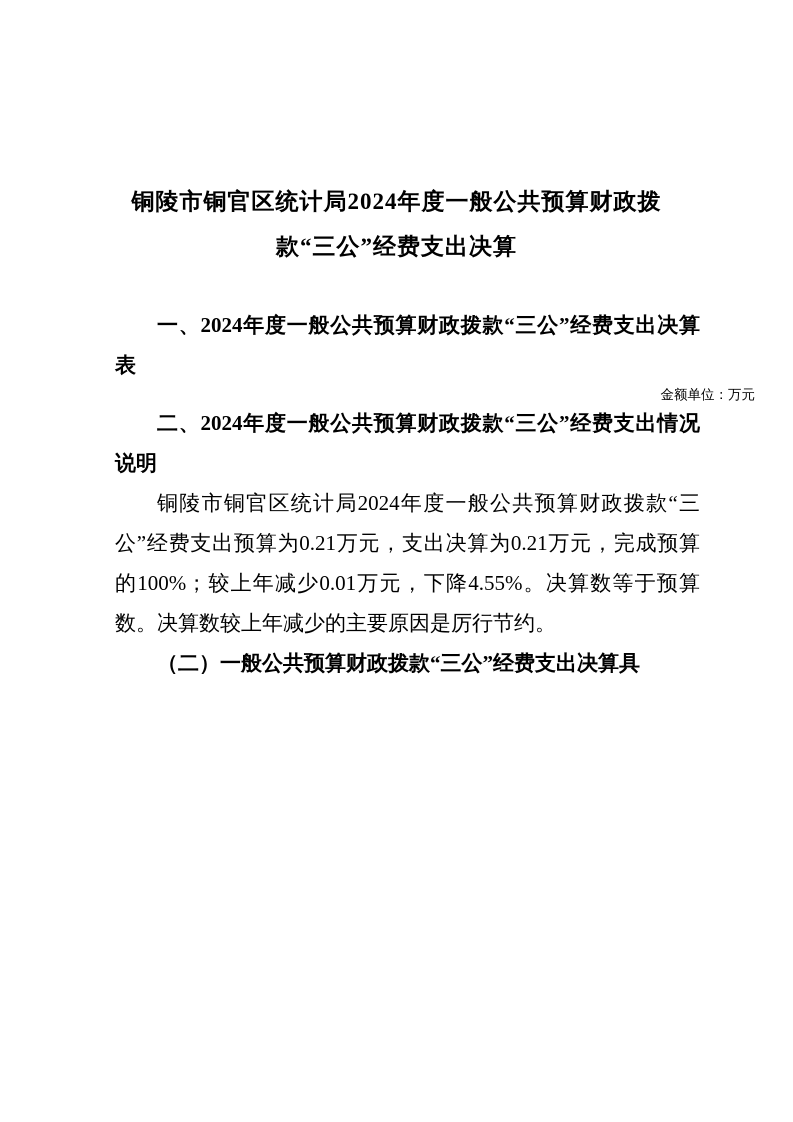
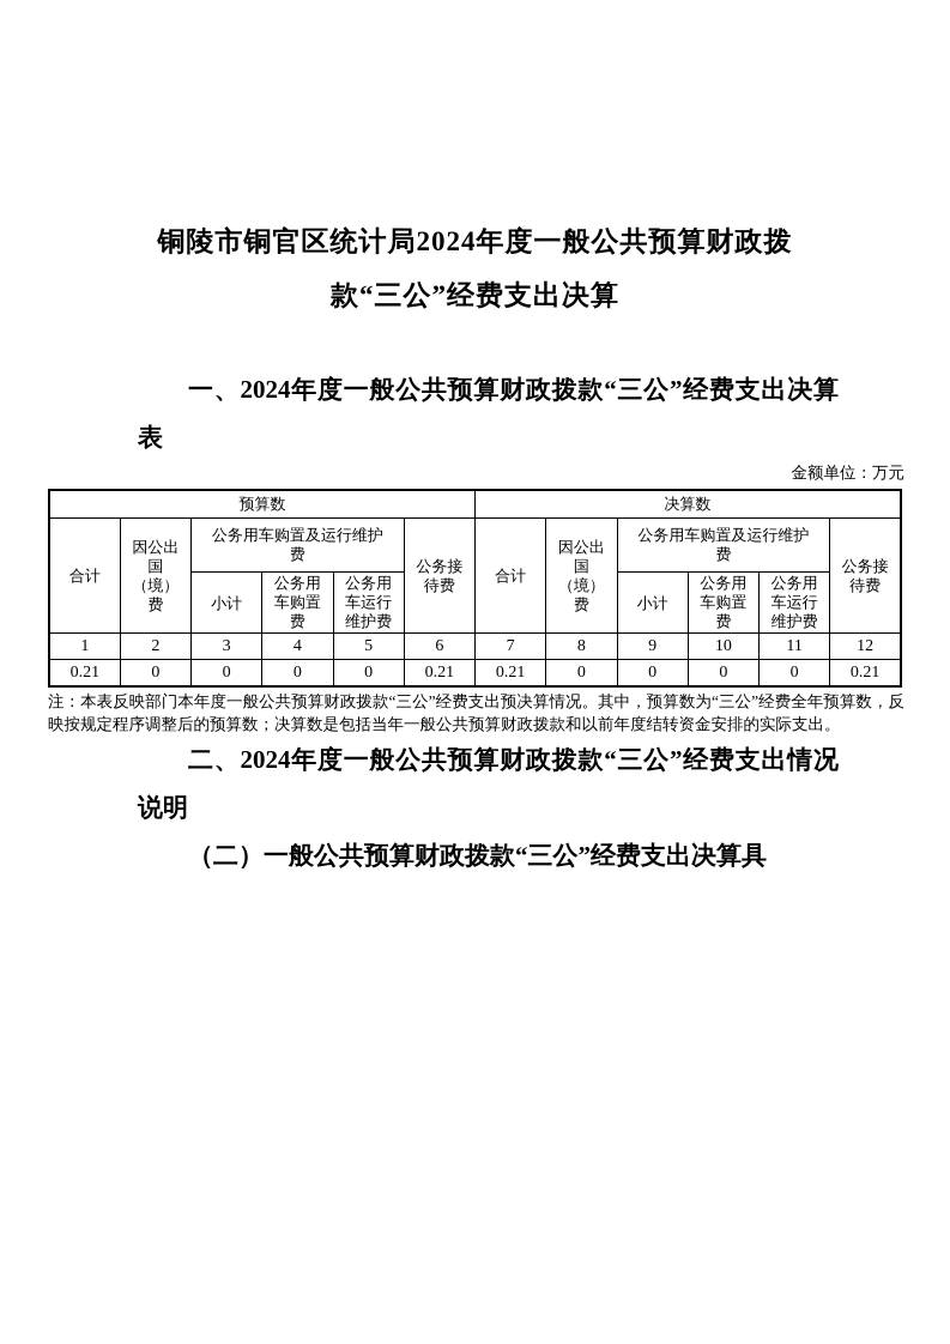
  铜陵市铜官区统计局2024年度一般公共预算财政拨
  款“三公”经费支出决算
  一、2024年度一般公共预算财政拨款“三公”经费支出决算表
  金额单位：万元
+ 预算数	决算数
+ 合计	因公出国（境）费	公务用车购置及运行维护费	公务接待费	合计	因公出国（境）费	公务用车购置及运行维护费	公务接待费
+ 小计	公务用车购置费	公务用车运行维护费	小计	公务用车购置费	公务用车运行维护费
+ 1	2	3	4	5	6	7	8	9	10	11	12
+ 0.21	0	0	0	0	0.21	0.21	0	0	0	0	0.21
+ 注：本表反映部门本年度一般公共预算财政拨款“三公”经费支出预决算情况。其中，预算数为“三公”经费全年预算数，反映按规定程序调整后的预算数；决算数是包括当年一般公共预算财政拨款和以前年度结转资金安排的实际支出。
  二、2024年度一般公共预算财政拨款“三公”经费支出情况说明
- 铜陵市铜官区统计局2024年度一般公共预算财政拨款“三公”经费支出预算为0.21万元，支出决算为0.21万元，完成预算的100%；较上年减少0.01万元，下降4.55%。决算数等于预算数。决算数较上年减少的主要原因是厉行节约。
  （二）一般公共预算财政拨款“三公”经费支出决算具
